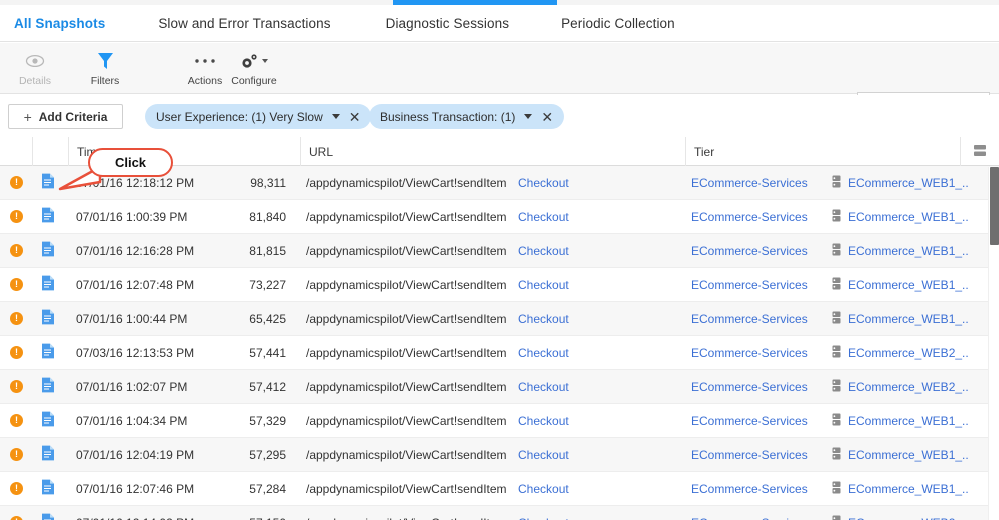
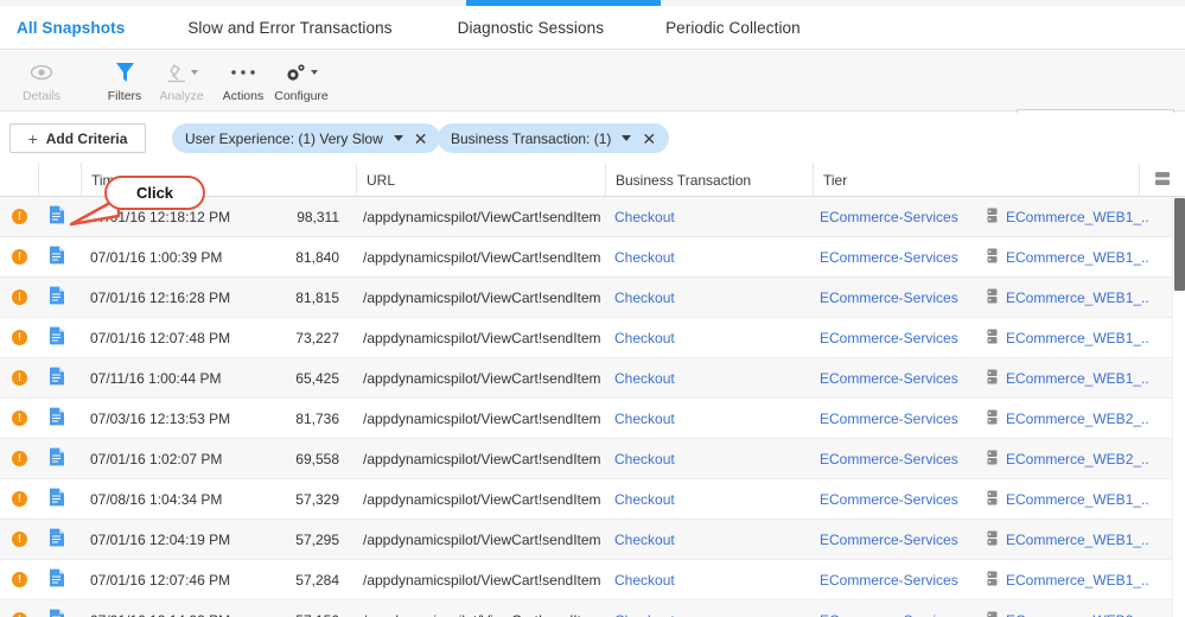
  All Snapshots
  Slow and Error Transactions
  Diagnostic Sessions
  Periodic Collection
  Details
  Filters
+ Analyze
  Actions
  Configure
  +
  Add Criteria
  User Experience: (1) Very Slow
  ✕
  Business Transaction: (1)
  ✕
  URL
+ Business Transaction
  Tier
  !
  1/16 12:18:12 PM
  98,311
  /appdynamicspilot/ViewCart!sendItem
  Checkout
  ECommerce-Services
  ECommerce_WEB1_..
  !
  07/01/16 1:00:39 PM
  81,840
  /appdynamicspilot/ViewCart!sendItem
  Checkout
  ECommerce-Services
  ECommerce_WEB1_..
  !
  07/01/16 12:16:28 PM
  81,815
  /appdynamicspilot/ViewCart!sendItem
  Checkout
  ECommerce-Services
  ECommerce_WEB1_..
  !
  07/01/16 12:07:48 PM
  73,227
  /appdynamicspilot/ViewCart!sendItem
  Checkout
  ECommerce-Services
  ECommerce_WEB1_..
  !
- 07/01/16 1:00:44 PM
+ 07/11/16 1:00:44 PM
  65,425
  /appdynamicspilot/ViewCart!sendItem
  Checkout
  ECommerce-Services
  ECommerce_WEB1_..
  !
  07/03/16 12:13:53 PM
- 57,441
+ 81,736
  /appdynamicspilot/ViewCart!sendItem
  Checkout
  ECommerce-Services
  ECommerce_WEB2_..
  !
  07/01/16 1:02:07 PM
- 57,412
+ 69,558
  /appdynamicspilot/ViewCart!sendItem
  Checkout
  ECommerce-Services
  ECommerce_WEB2_..
  !
- 07/01/16 1:04:34 PM
+ 07/08/16 1:04:34 PM
  57,329
  /appdynamicspilot/ViewCart!sendItem
  Checkout
  ECommerce-Services
  ECommerce_WEB1_..
  !
  07/01/16 12:04:19 PM
  57,295
  /appdynamicspilot/ViewCart!sendItem
  Checkout
  ECommerce-Services
  ECommerce_WEB1_..
  !
  07/01/16 12:07:46 PM
  57,284
  /appdynamicspilot/ViewCart!sendItem
  Checkout
  ECommerce-Services
  ECommerce_WEB1_..
  Click
